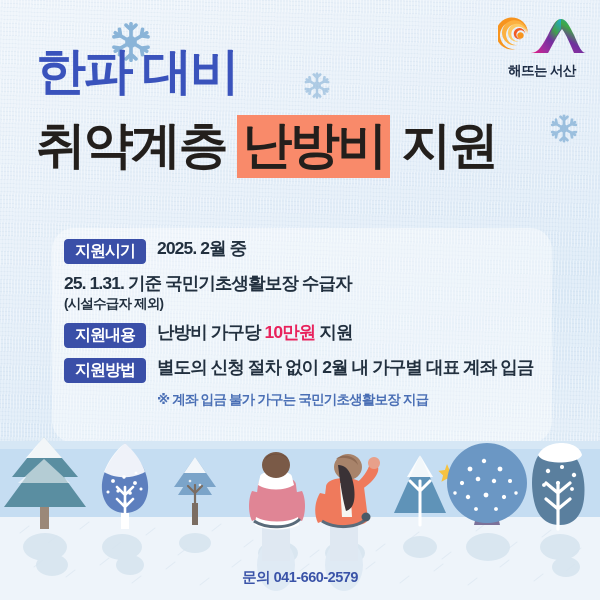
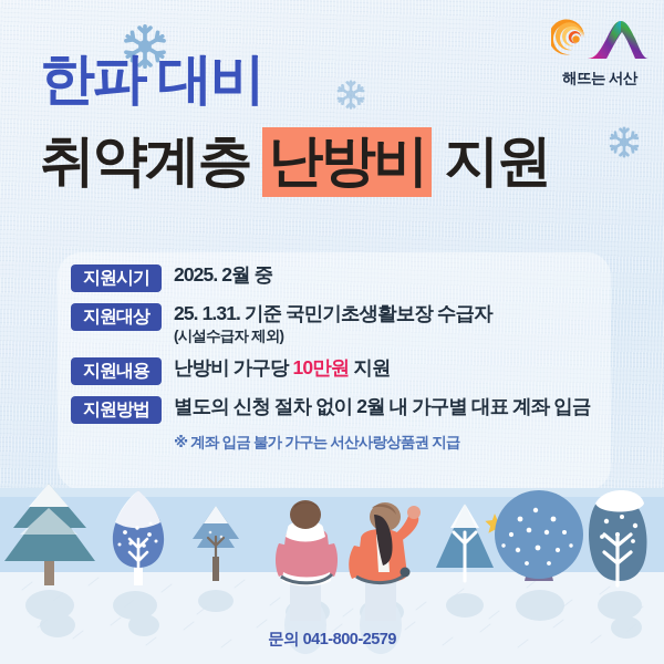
  해뜨는 서산
  한파 대비
  취약계층 난방비 지원
  지원시기
  2025. 2월 중
+ 지원대상
  25. 1.31. 기준 국민기초생활보장 수급자
  (시설수급자 제외)
  지원내용
  난방비 가구당 10만원 지원
  지원방법
  별도의 신청 절차 없이 2월 내 가구별 대표 계좌 입금
- ※ 계좌 입금 불가 가구는 국민기초생활보장 지급
+ ※ 계좌 입금 불가 가구는 서산사랑상품권 지급
- 문의 041-660-2579
+ 문의 041-800-2579
